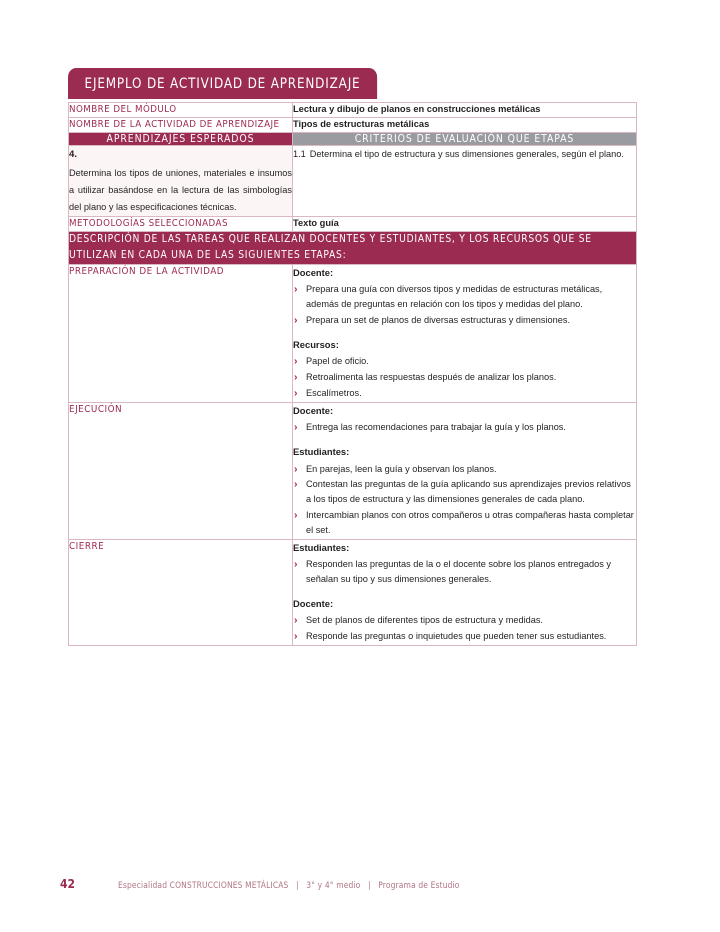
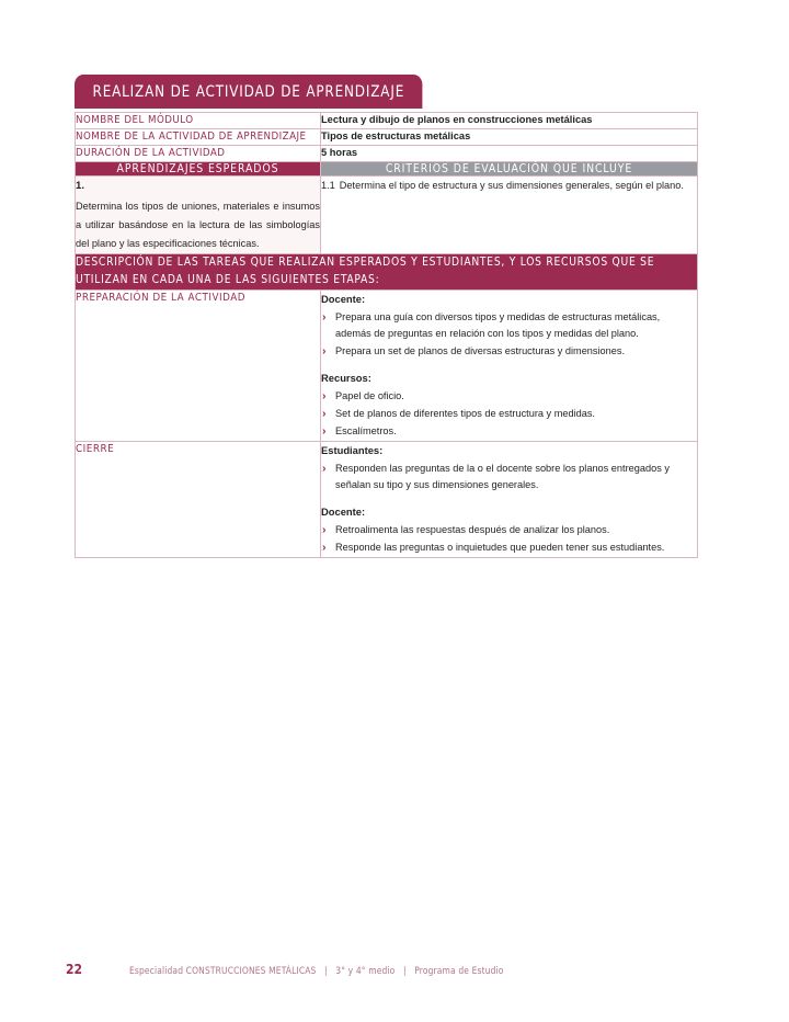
- EJEMPLO DE ACTIVIDAD DE APRENDIZAJE
+ REALIZAN DE ACTIVIDAD DE APRENDIZAJE
  NOMBRE DEL MÓDULO	Lectura y dibujo de planos en construcciones metálicas
  NOMBRE DE LA ACTIVIDAD DE APRENDIZAJE	Tipos de estructuras metálicas
+ DURACIÓN DE LA ACTIVIDAD	5 horas
- APRENDIZAJES ESPERADOS	CRITERIOS DE EVALUACIÓN QUE ETAPAS
+ APRENDIZAJES ESPERADOS	CRITERIOS DE EVALUACIÓN QUE INCLUYE
- 4. Determina los tipos de uniones, materiales e insumos a utilizar basándose en la lectura de las simbologías del plano y las especificaciones técnicas.	1.1 Determina el tipo de estructura y sus dimensiones generales, según el plano.
+ 1. Determina los tipos de uniones, materiales e insumos a utilizar basándose en la lectura de las simbologías del plano y las especificaciones técnicas.	1.1 Determina el tipo de estructura y sus dimensiones generales, según el plano.
- METODOLOGÍAS SELECCIONADAS	Texto guía
- DESCRIPCIÓN DE LAS TAREAS QUE REALIZAN DOCENTES Y ESTUDIANTES, Y LOS RECURSOS QUE SE UTILIZAN EN CADA UNA DE LAS SIGUIENTES ETAPAS:
+ DESCRIPCIÓN DE LAS TAREAS QUE REALIZAN ESPERADOS Y ESTUDIANTES, Y LOS RECURSOS QUE SE UTILIZAN EN CADA UNA DE LAS SIGUIENTES ETAPAS:
- PREPARACIÓN DE LA ACTIVIDAD	Docente: Prepara una guía con diversos tipos y medidas de estructuras metálicas, además de preguntas en relación con los tipos y medidas del plano. Prepara un set de planos de diversas estructuras y dimensiones. Recursos: Papel de oficio. Retroalimenta las respuestas después de analizar los planos. Escalímetros.
+ PREPARACIÓN DE LA ACTIVIDAD	Docente: Prepara una guía con diversos tipos y medidas de estructuras metálicas, además de preguntas en relación con los tipos y medidas del plano. Prepara un set de planos de diversas estructuras y dimensiones. Recursos: Papel de oficio. Set de planos de diferentes tipos de estructura y medidas. Escalímetros.
- EJECUCIÓN	Docente: Entrega las recomendaciones para trabajar la guía y los planos. Estudiantes: En parejas, leen la guía y observan los planos. Contestan las preguntas de la guía aplicando sus aprendizajes previos relativos a los tipos de estructura y las dimensiones generales de cada plano. Intercambian planos con otros compañeros u otras compañeras hasta completar el set.
- CIERRE	Estudiantes: Responden las preguntas de la o el docente sobre los planos entregados y señalan su tipo y sus dimensiones generales. Docente: Set de planos de diferentes tipos de estructura y medidas. Responde las preguntas o inquietudes que pueden tener sus estudiantes.
+ CIERRE	Estudiantes: Responden las preguntas de la o el docente sobre los planos entregados y señalan su tipo y sus dimensiones generales. Docente: Retroalimenta las respuestas después de analizar los planos. Responde las preguntas o inquietudes que pueden tener sus estudiantes.
- 42
+ 22
  Especialidad CONSTRUCCIONES METÁLICAS | 3° y 4° medio | Programa de Estudio
